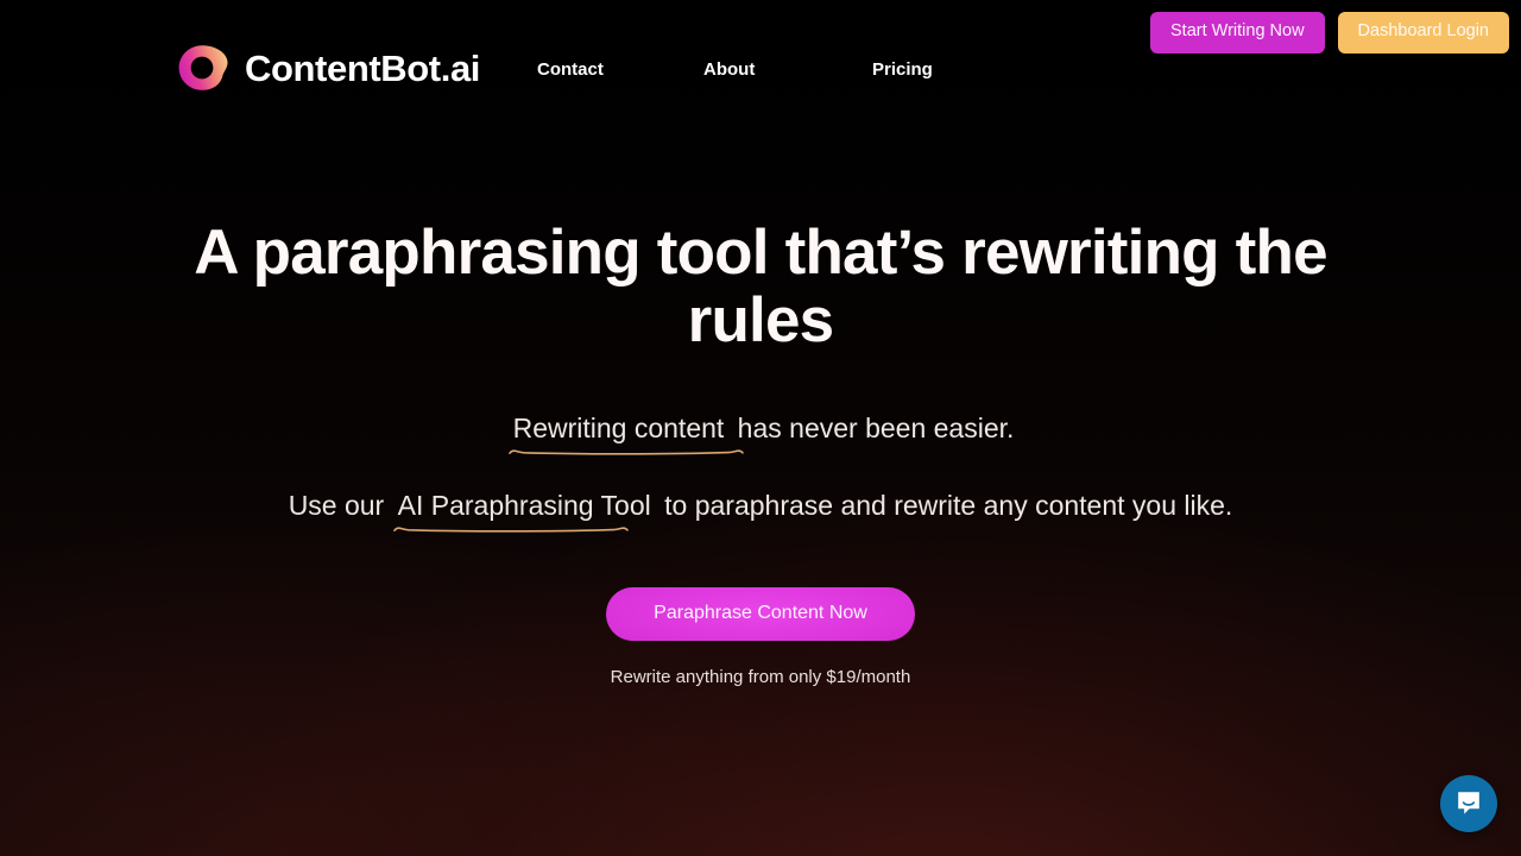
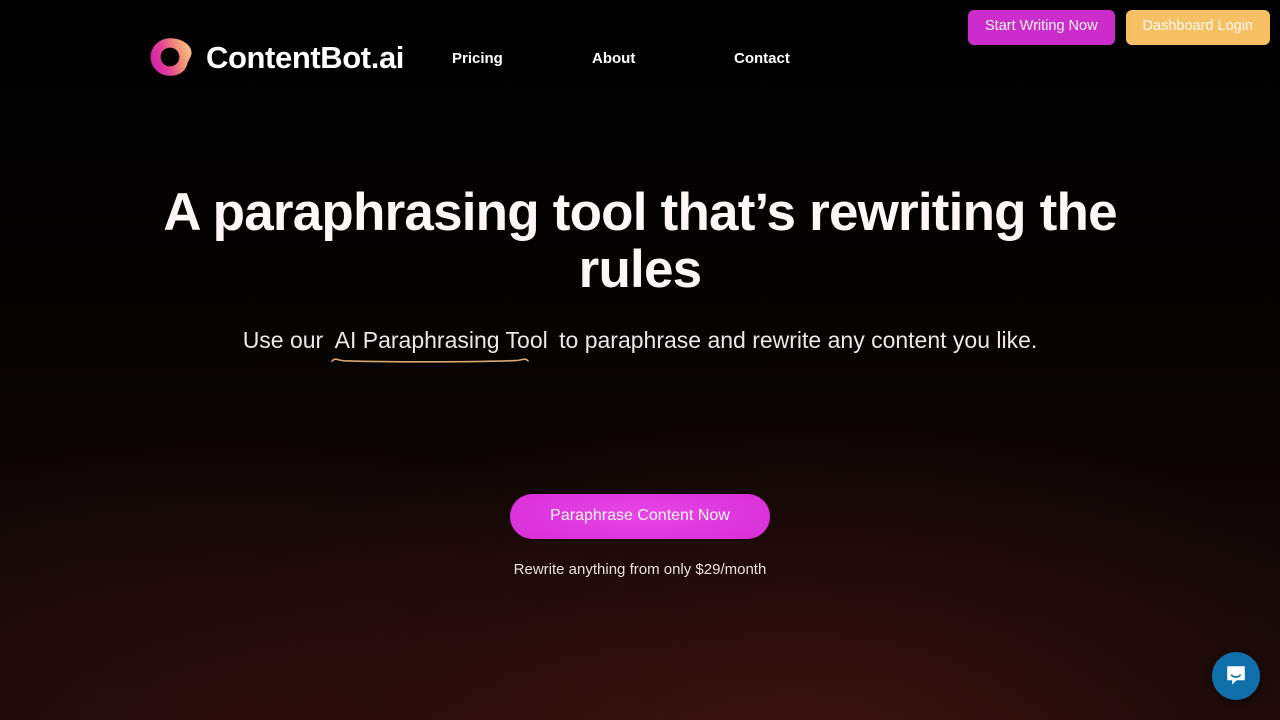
  ContentBot.ai
- Contact
+ Pricing
  About
- Pricing
+ Contact
  Start Writing Now
  Dashboard Login
  A paraphrasing tool that’s rewriting the rules
- Rewriting content has never been easier.
  Use our AI Paraphrasing Tool to paraphrase and rewrite any content you like.
  Paraphrase Content Now
- Rewrite anything from only $19/month
+ Rewrite anything from only $29/month
